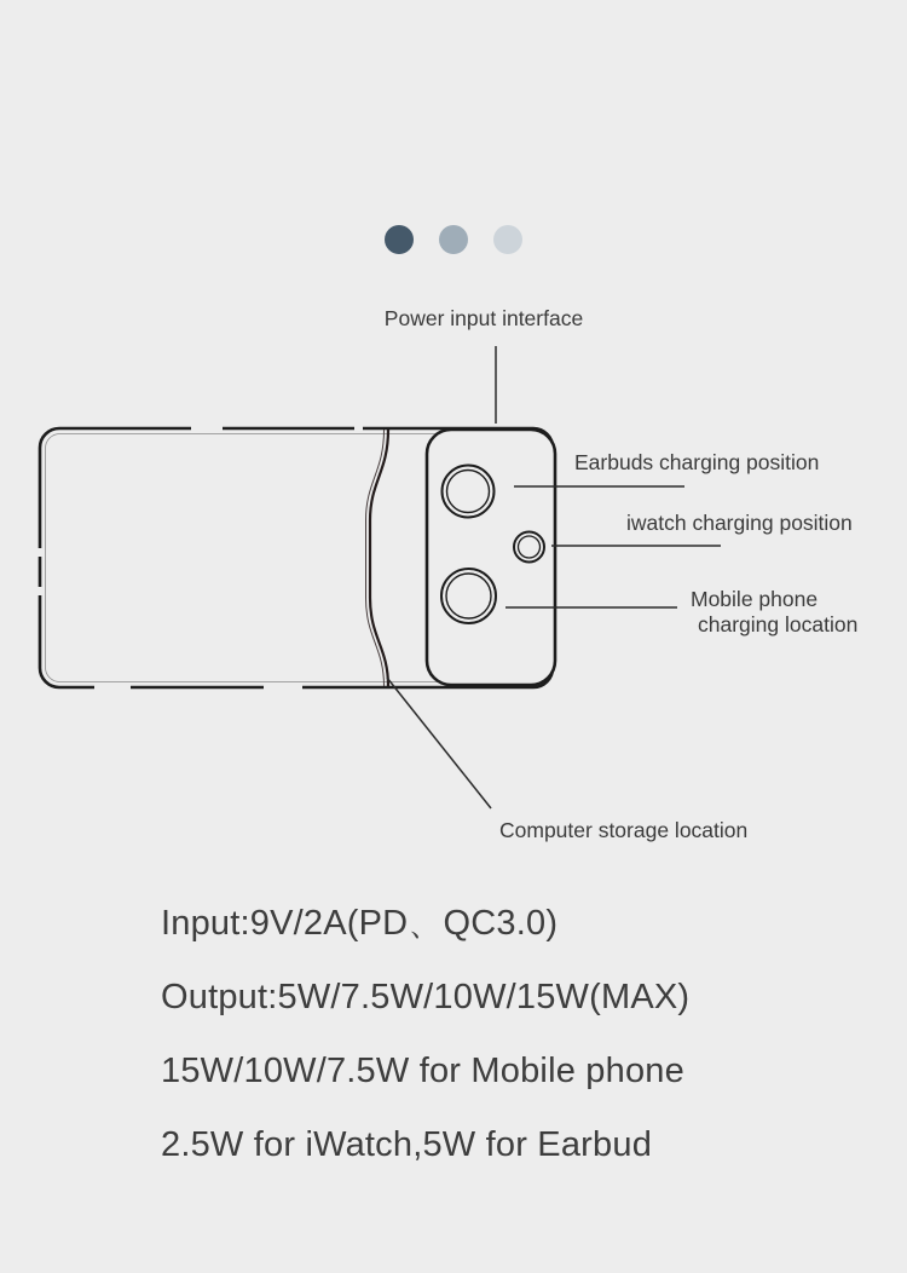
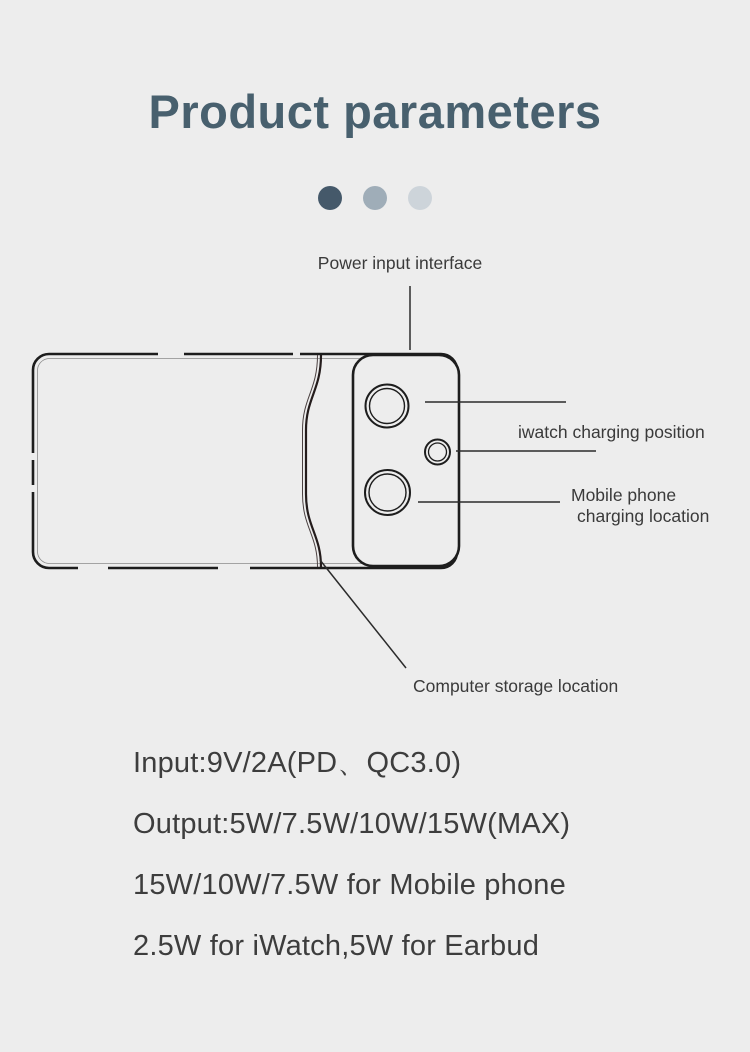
+ Product parameters
  Power input interface
- Earbuds charging position
  iwatch charging position
  Mobile phone
  charging location
  Computer storage location
  Input:9V/2A(PD、QC3.0)
  Output:5W/7.5W/10W/15W(MAX)
  15W/10W/7.5W for Mobile phone
  2.5W for iWatch,5W for Earbud
